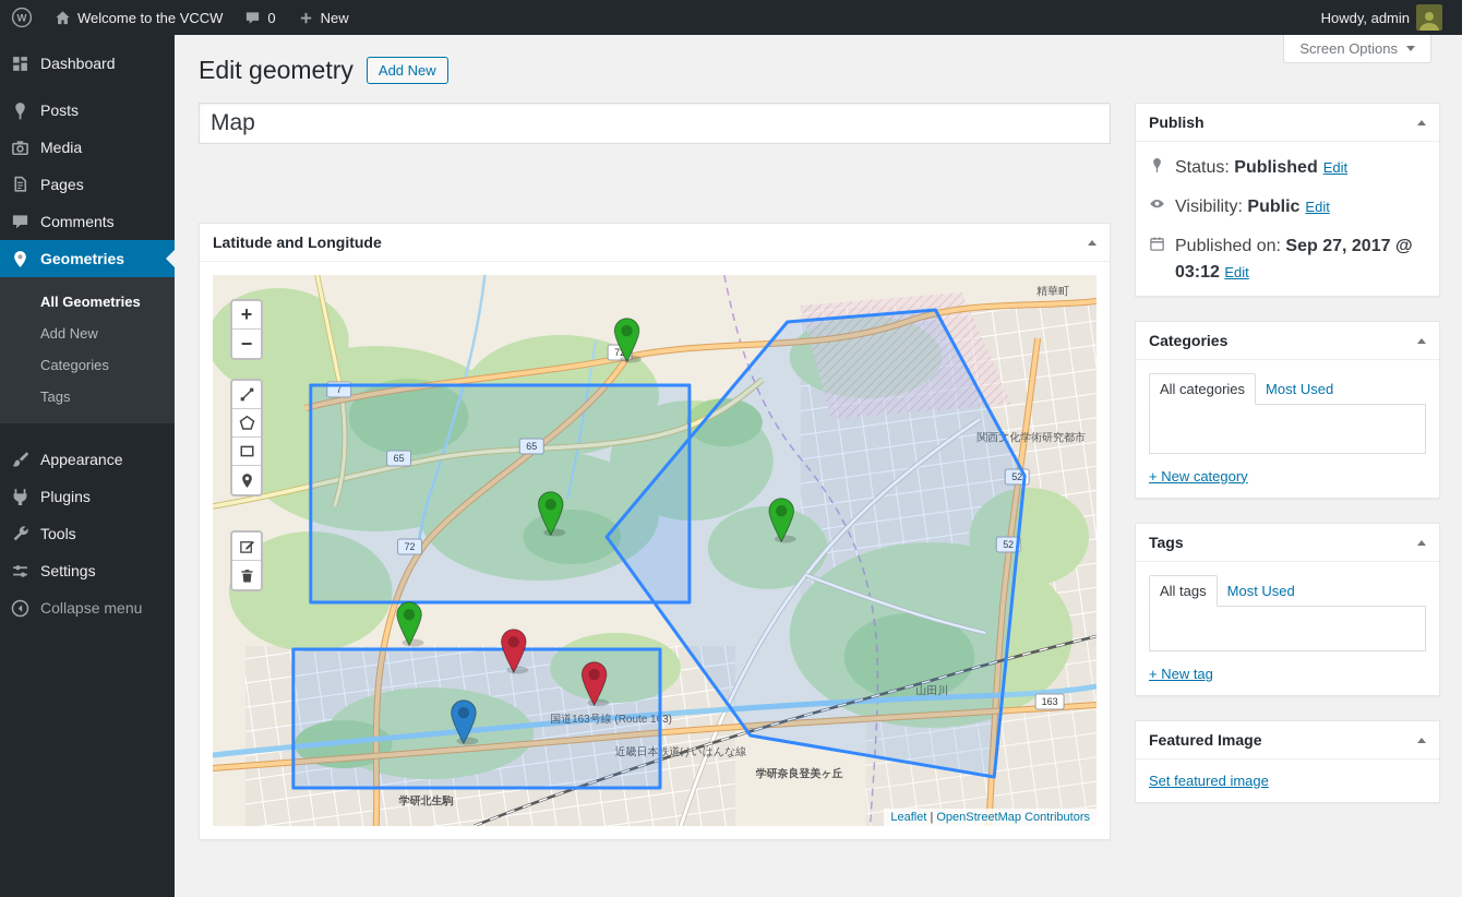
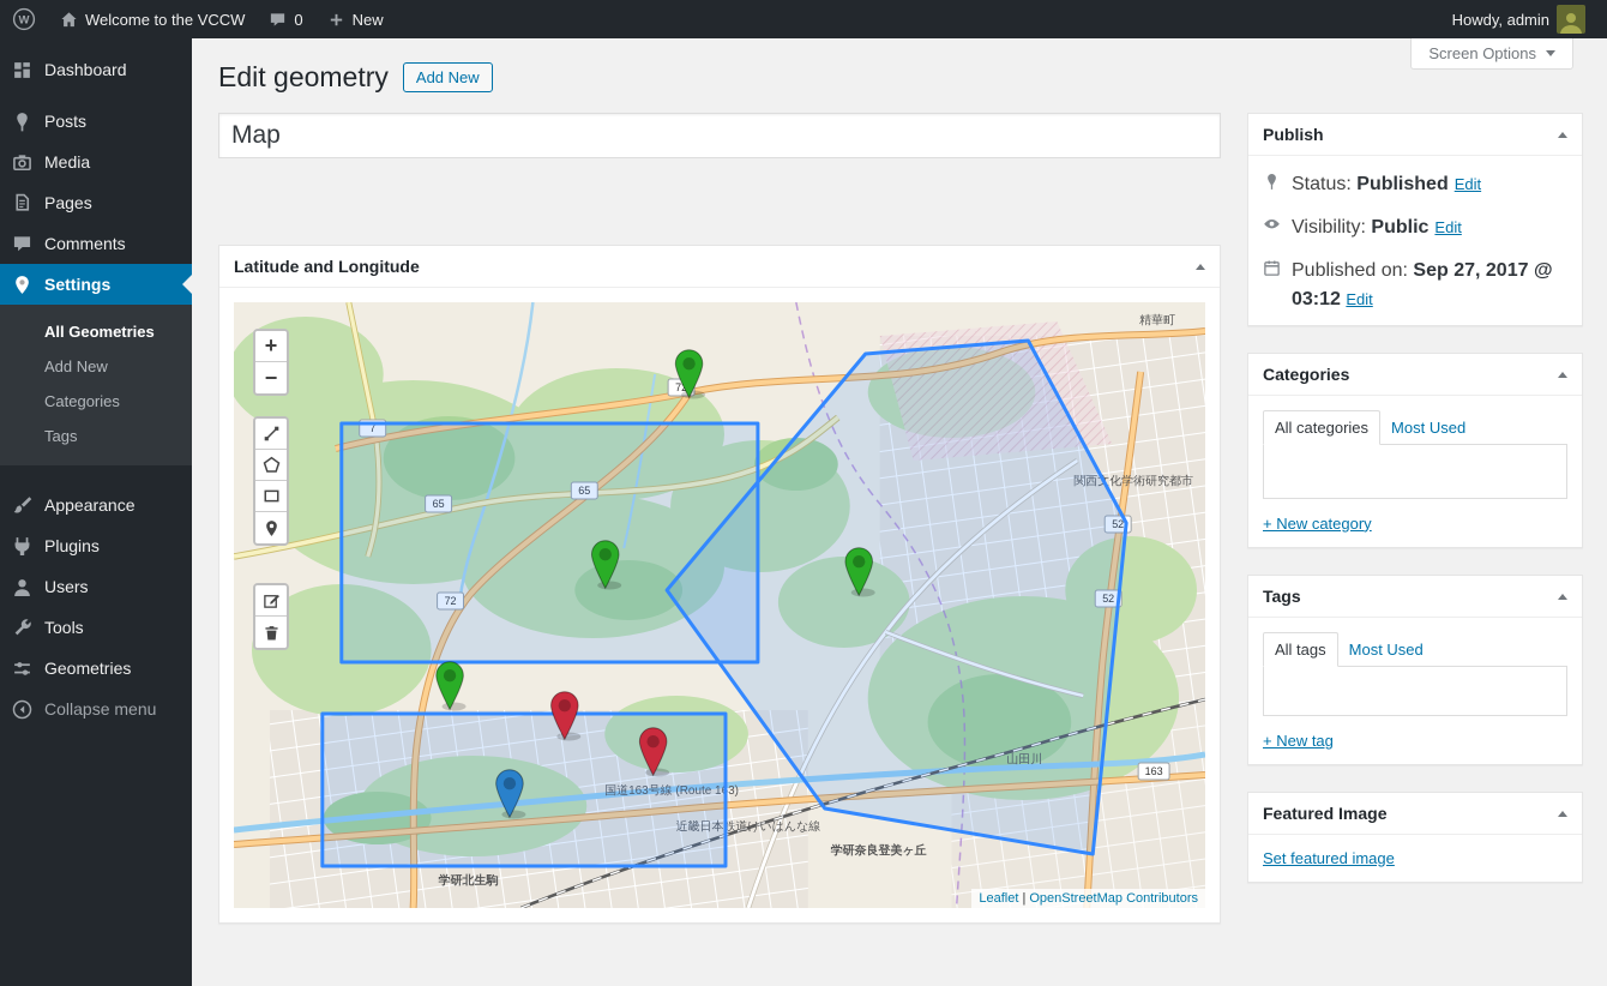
  W
  Welcome to the VCCW
  0
  New
  Howdy, admin
  Dashboard
  Posts
  Media
  Pages
  Comments
- Geometries
+ Settings
  All Geometries
  Add New
  Categories
  Tags
  Appearance
  Plugins
+ Users
  Tools
- Settings
+ Geometries
  Collapse menu
  Screen Options
  Edit geometry
  Add New
  Map
  Latitude and Longitude
  7
  65
  65
  72
  52
  52
  163
  精華町
  学研北生駒
  学研奈良登美ヶ丘
  国道163号線 (Route 163)
  山田川
  近畿日本鉄道けいはんな線
  関西文化学術研究都市
  +
  −
  Leaflet | OpenStreetMap Contributors
  Publish
  Status: Published Edit
  Visibility: Public Edit
  Published on: Sep 27, 2017 @ 03:12 Edit
  Categories
  All categories
  Most Used
  + New category
  Tags
  All tags
  Most Used
  + New tag
  Featured Image
  Set featured image
